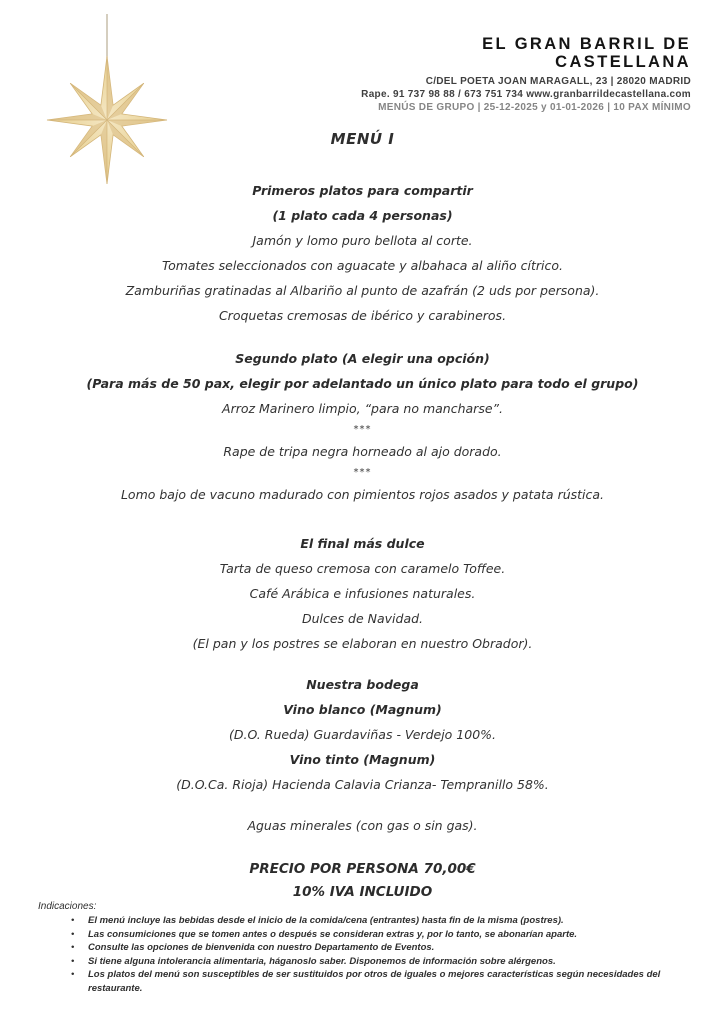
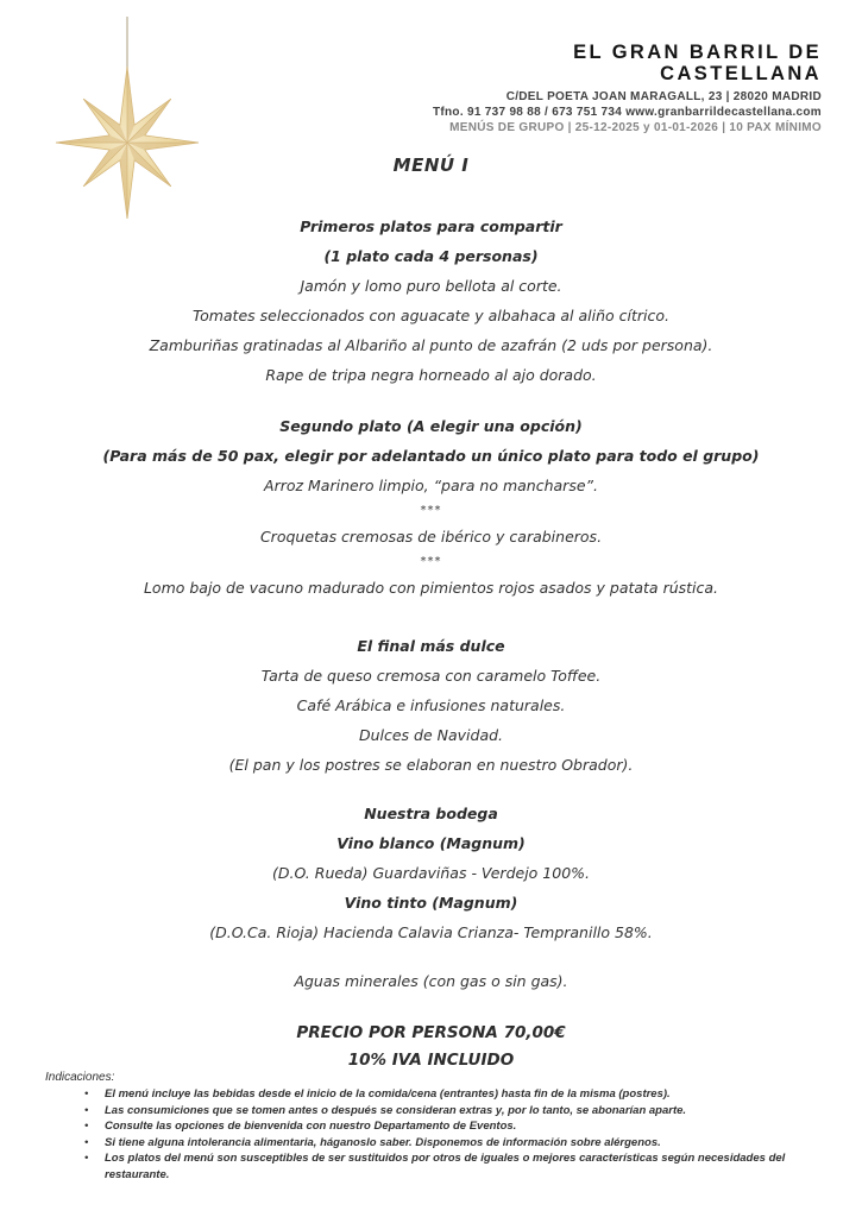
  EL GRAN BARRIL DE
  CASTELLANA
  C/DEL POETA JOAN MARAGALL, 23 | 28020 MADRID
- Rape. 91 737 98 88 / 673 751 734 www.granbarrildecastellana.com
+ Tfno. 91 737 98 88 / 673 751 734 www.granbarrildecastellana.com
  MENÚS DE GRUPO | 25-12-2025 y 01-01-2026 | 10 PAX MÍNIMO
  MENÚ I
  Primeros platos para compartir
  (1 plato cada 4 personas)
  Jamón y lomo puro bellota al corte.
  Tomates seleccionados con aguacate y albahaca al aliño cítrico.
  Zamburiñas gratinadas al Albariño al punto de azafrán (2 uds por persona).
- Croquetas cremosas de ibérico y carabineros.
+ Rape de tripa negra horneado al ajo dorado.
  Segundo plato (A elegir una opción)
  (Para más de 50 pax, elegir por adelantado un único plato para todo el grupo)
  Arroz Marinero limpio, “para no mancharse”.
  ***
- Rape de tripa negra horneado al ajo dorado.
+ Croquetas cremosas de ibérico y carabineros.
  ***
  Lomo bajo de vacuno madurado con pimientos rojos asados y patata rústica.
  El final más dulce
  Tarta de queso cremosa con caramelo Toffee.
  Café Arábica e infusiones naturales.
  Dulces de Navidad.
  (El pan y los postres se elaboran en nuestro Obrador).
  Nuestra bodega
  Vino blanco (Magnum)
  (D.O. Rueda) Guardaviñas - Verdejo 100%.
  Vino tinto (Magnum)
  (D.O.Ca. Rioja) Hacienda Calavia Crianza- Tempranillo 58%.
  Aguas minerales (con gas o sin gas).
  PRECIO POR PERSONA 70,00€
  10% IVA INCLUIDO
  Indicaciones:
  El menú incluye las bebidas desde el inicio de la comida/cena (entrantes) hasta fin de la misma (postres).
  Las consumiciones que se tomen antes o después se consideran extras y, por lo tanto, se abonarían aparte.
  Consulte las opciones de bienvenida con nuestro Departamento de Eventos.
  Si tiene alguna intolerancia alimentaria, háganoslo saber. Disponemos de información sobre alérgenos.
  Los platos del menú son susceptibles de ser sustituidos por otros de iguales o mejores características según necesidades del restaurante.
